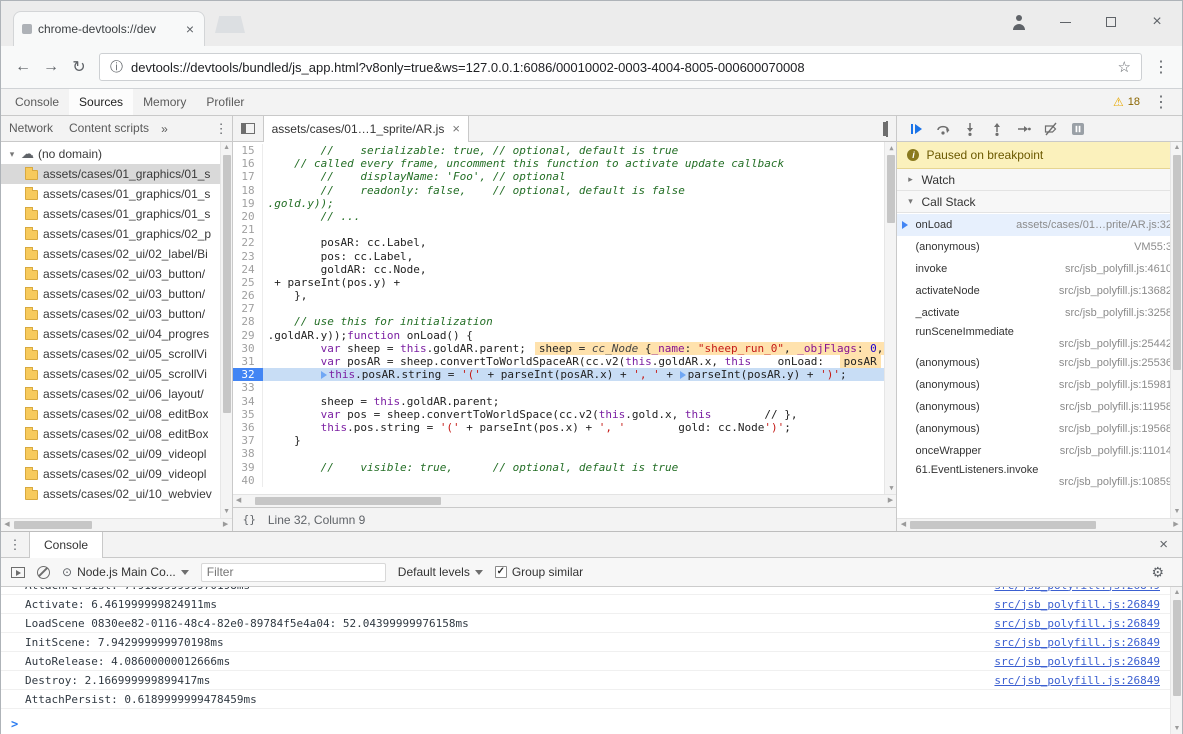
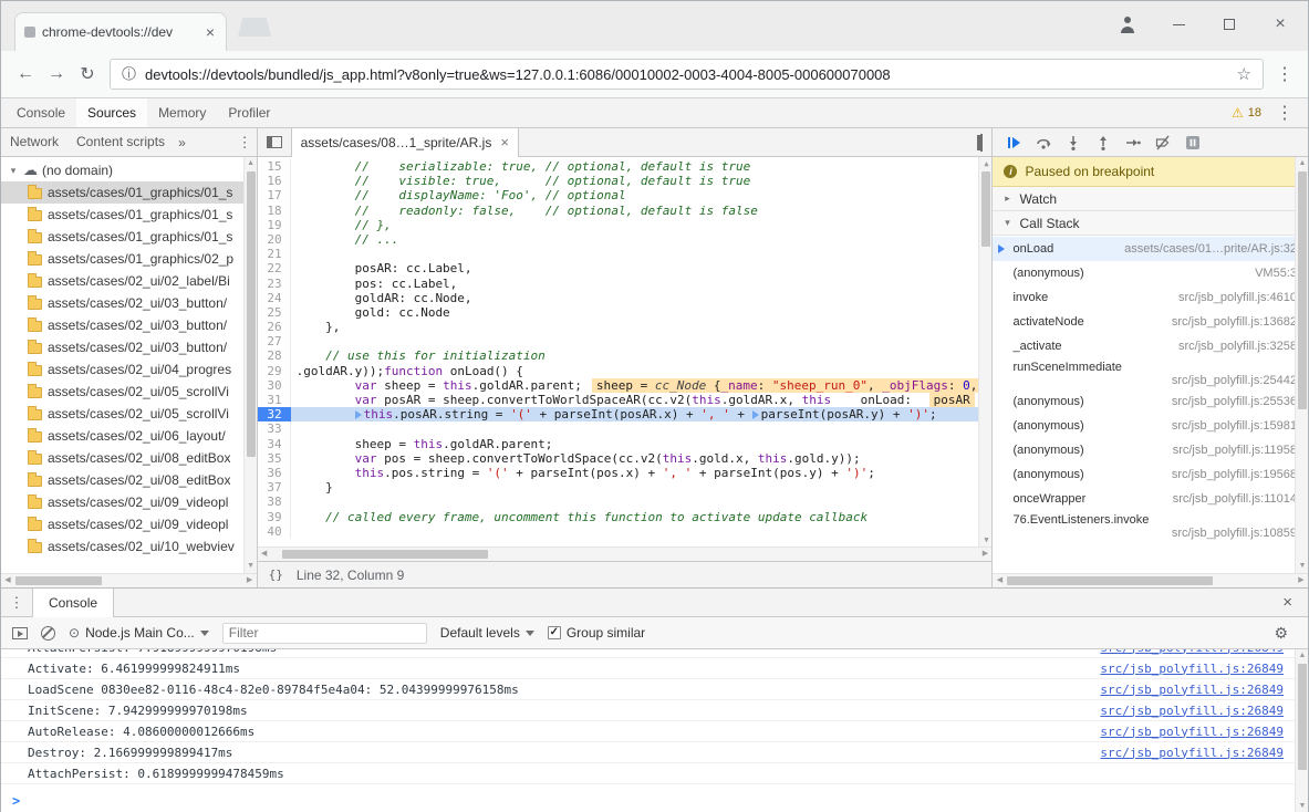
  chrome-devtools://dev
  ×
  ×
  ←
  →
  ↻
  ⓘ
  devtools://devtools/bundled/js_app.html?v8only=true&ws=127.0.0.1:6086/00010002-0003-4004-8005-000600070008
  ☆
  ⋮
  Console
  Sources
  Memory
  Profiler
  ⚠
  18
  ⋮
  Network
  Content scripts
  »
  ⋮
  ▾
  ☁
  (no domain)
  assets/cases/01_graphics/01_s
  assets/cases/01_graphics/01_s
  assets/cases/01_graphics/01_s
  assets/cases/01_graphics/02_p
  assets/cases/02_ui/02_label/Bi
  assets/cases/02_ui/03_button/
  assets/cases/02_ui/03_button/
  assets/cases/02_ui/03_button/
  assets/cases/02_ui/04_progres
  assets/cases/02_ui/05_scrollVi
  assets/cases/02_ui/05_scrollVi
  assets/cases/02_ui/06_layout/
  assets/cases/02_ui/08_editBox
  assets/cases/02_ui/08_editBox
  assets/cases/02_ui/09_videopl
  assets/cases/02_ui/09_videopl
  assets/cases/02_ui/10_webviev
- assets/cases/01…1_sprite/AR.js
+ assets/cases/08…1_sprite/AR.js
  ×
  15
  // serializable: true, // optional, default is true
  16
- // called every frame, uncomment this function to activate update callback
+ // visible: true, // optional, default is true
  17
  // displayName: 'Foo', // optional
  18
  // readonly: false, // optional, default is false
  19
- .gold.y));
+ // },
  20
  // ...
  21
  22
  posAR: cc.Label,
  23
  pos: cc.Label,
  24
  goldAR: cc.Node,
  25
- + parseInt(pos.y) +
+ gold: cc.Node
  26
  },
  27
  28
  // use this for initialization
  29
  .goldAR.y));function onLoad() {
  30
  var sheep = this.goldAR.parent; sheep = cc_Node {_name: "sheep_run_0", _objFlags: 0,
  31
  var posAR = sheep.convertToWorldSpaceAR(cc.v2(this.goldAR.x, this onLoad: posAR
  32
  this.posAR.string = '(' + parseInt(posAR.x) + ', ' + parseInt(posAR.y) + ')';
  33
  34
  sheep = this.goldAR.parent;
  35
- var pos = sheep.convertToWorldSpace(cc.v2(this.gold.x, this // },
+ var pos = sheep.convertToWorldSpace(cc.v2(this.gold.x, this.gold.y));
  36
- this.pos.string = '(' + parseInt(pos.x) + ', ' gold: cc.Node')';
+ this.pos.string = '(' + parseInt(pos.x) + ', ' + parseInt(pos.y) + ')';
  37
  }
  38
  39
- // visible: true, // optional, default is true
+ // called every frame, uncomment this function to activate update callback
  40
  ▲
  ▼
  {}
  Line 32, Column 9
  i
  Paused on breakpoint
  ▸
  Watch
  ▾
  Call Stack
  onLoad
  assets/cases/01…prite/AR.js:32
  (anonymous)
  VM55:3
  invoke
  src/jsb_polyfill.js:4610
  activateNode
  src/jsb_polyfill.js:13682
  _activate
  src/jsb_polyfill.js:3258
  runSceneImmediate
  src/jsb_polyfill.js:25442
  (anonymous)
  src/jsb_polyfill.js:25536
  (anonymous)
  src/jsb_polyfill.js:15981
  (anonymous)
  src/jsb_polyfill.js:11958
  (anonymous)
  src/jsb_polyfill.js:19568
  onceWrapper
  src/jsb_polyfill.js:11014
- 61.EventListeners.invoke
+ 76.EventListeners.invoke
  src/jsb_polyfill.js:10859
  ⋮
  Console
  ×
  ⊙
  Node.js Main Co...
  Filter
  Default levels
  ✓
  Group similar
  ⚙
  Activate: 6.461999999824911ms
  src/jsb_polyfill.js:26849
  LoadScene 0830ee82-0116-48c4-82e0-89784f5e4a04: 52.04399999976158ms
  src/jsb_polyfill.js:26849
  InitScene: 7.942999999970198ms
  src/jsb_polyfill.js:26849
  AutoRelease: 4.08600000012666ms
  src/jsb_polyfill.js:26849
  Destroy: 2.166999999899417ms
  src/jsb_polyfill.js:26849
  AttachPersist: 0.6189999999478459ms
  >
